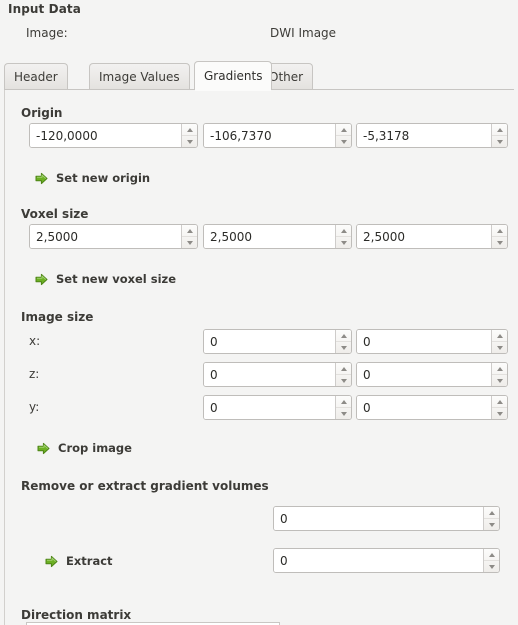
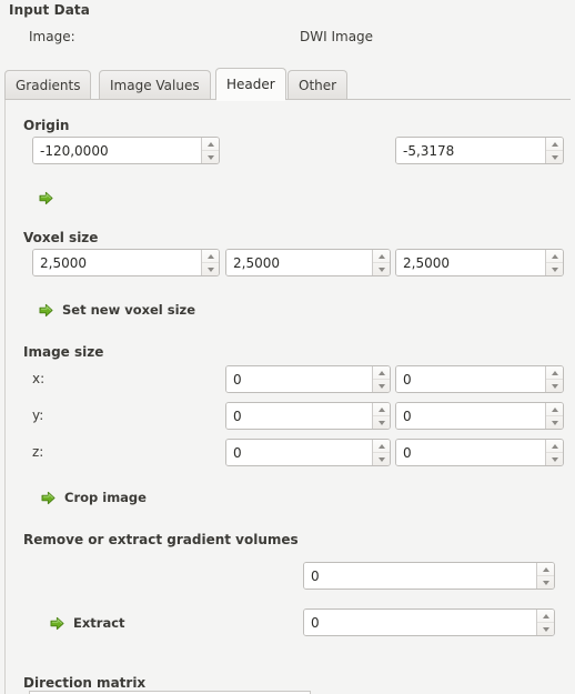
  Input Data
  Image:
  DWI Image
- Header
+ Gradients
  Image Values
- Gradients
+ Header
  Other
  Origin
  -120,0000
- -106,7370
  -5,3178
- Set new origin
  Voxel size
  2,5000
  2,5000
  2,5000
  Set new voxel size
  Image size
  x:
  0
  0
- z:
+ y:
  0
  0
- y:
+ z:
  0
  0
  Crop image
  Remove or extract gradient volumes
  0
  Extract
  0
  Direction matrix
